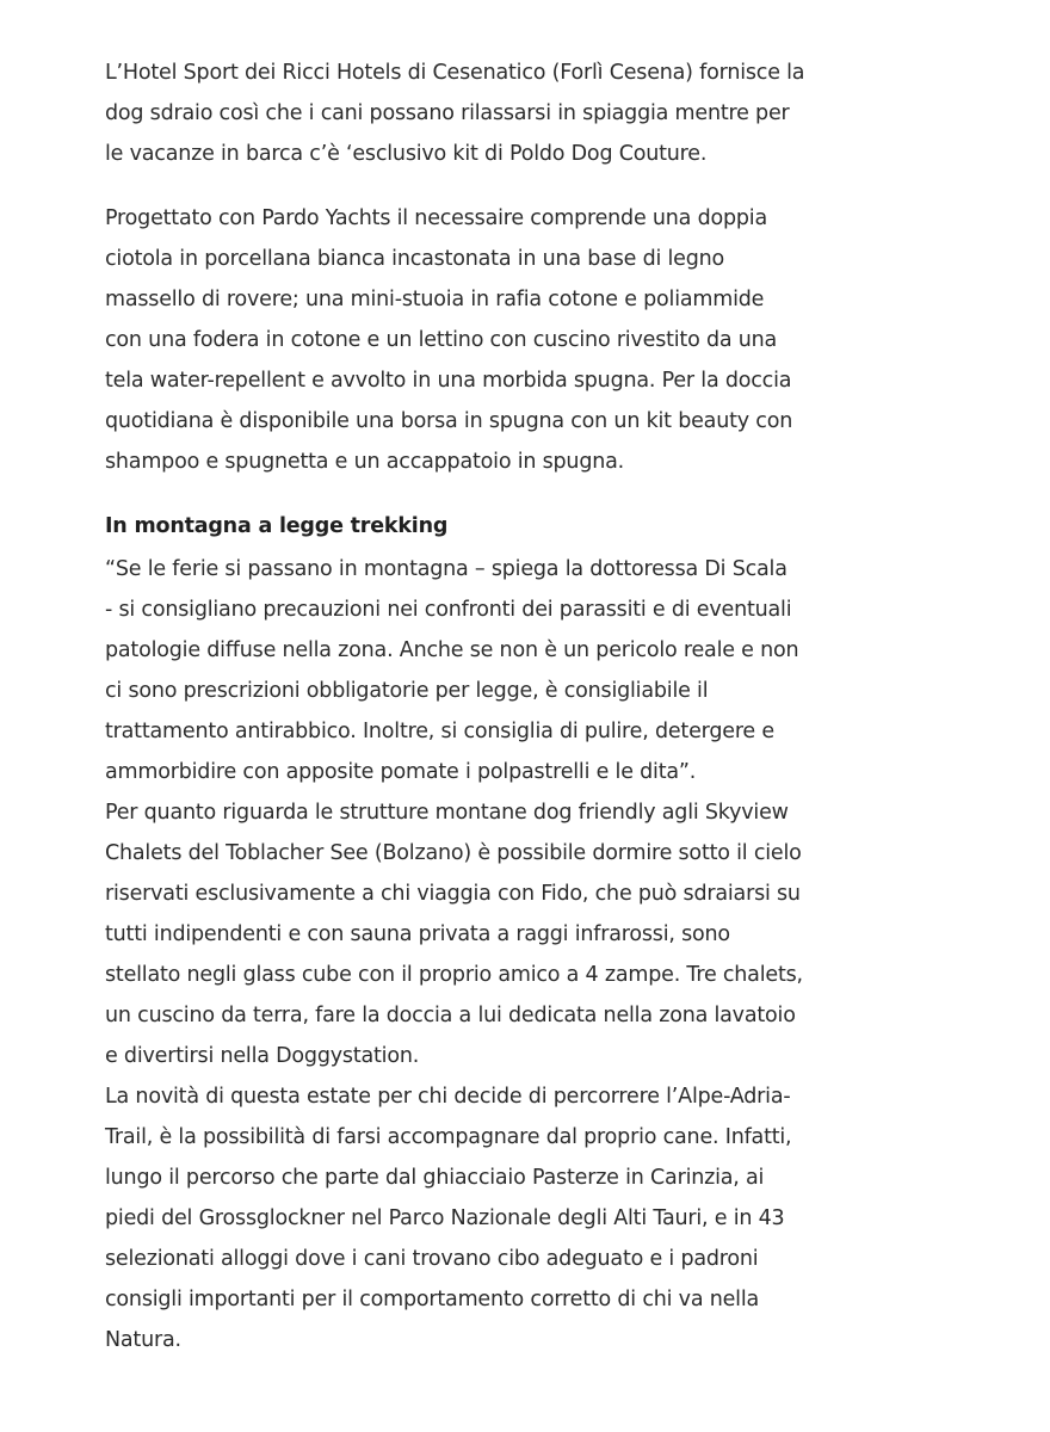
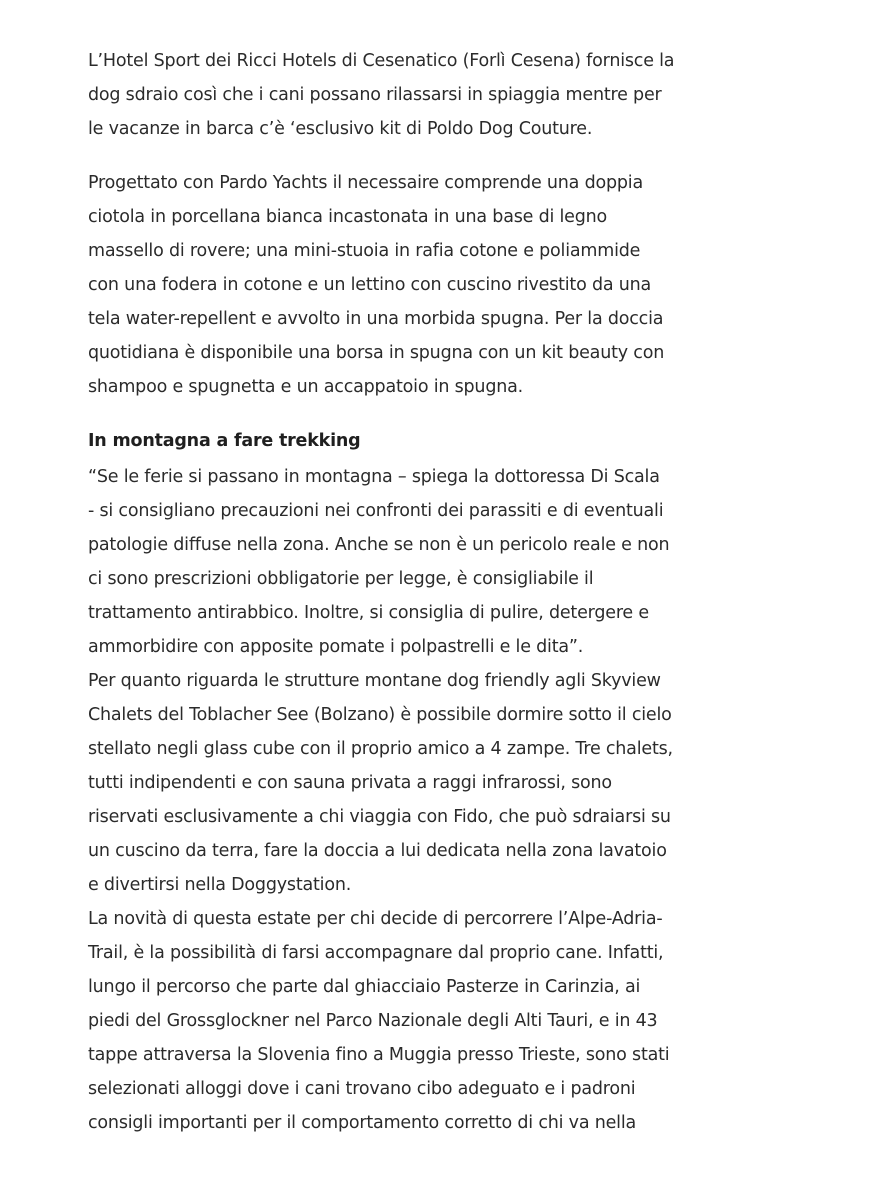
  L’Hotel Sport dei Ricci Hotels di Cesenatico (Forlì Cesena) fornisce la
  dog sdraio così che i cani possano rilassarsi in spiaggia mentre per
  le vacanze in barca c’è ‘esclusivo kit di Poldo Dog Couture.
  Progettato con Pardo Yachts il necessaire comprende una doppia
  ciotola in porcellana bianca incastonata in una base di legno
  massello di rovere; una mini-stuoia in rafia cotone e poliammide
  con una fodera in cotone e un lettino con cuscino rivestito da una
  tela water-repellent e avvolto in una morbida spugna. Per la doccia
  quotidiana è disponibile una borsa in spugna con un kit beauty con
  shampoo e spugnetta e un accappatoio in spugna.
- In montagna a legge trekking
+ In montagna a fare trekking
  “Se le ferie si passano in montagna – spiega la dottoressa Di Scala
  - si consigliano precauzioni nei confronti dei parassiti e di eventuali
  patologie diffuse nella zona. Anche se non è un pericolo reale e non
  ci sono prescrizioni obbligatorie per legge, è consigliabile il
  trattamento antirabbico. Inoltre, si consiglia di pulire, detergere e
  ammorbidire con apposite pomate i polpastrelli e le dita”.
  Per quanto riguarda le strutture montane dog friendly agli Skyview
  Chalets del Toblacher See (Bolzano) è possibile dormire sotto il cielo
- riservati esclusivamente a chi viaggia con Fido, che può sdraiarsi su
+ stellato negli glass cube con il proprio amico a 4 zampe. Tre chalets,
  tutti indipendenti e con sauna privata a raggi infrarossi, sono
- stellato negli glass cube con il proprio amico a 4 zampe. Tre chalets,
+ riservati esclusivamente a chi viaggia con Fido, che può sdraiarsi su
  un cuscino da terra, fare la doccia a lui dedicata nella zona lavatoio
  e divertirsi nella Doggystation.
  La novità di questa estate per chi decide di percorrere l’Alpe-Adria-
  Trail, è la possibilità di farsi accompagnare dal proprio cane. Infatti,
  lungo il percorso che parte dal ghiacciaio Pasterze in Carinzia, ai
  piedi del Grossglockner nel Parco Nazionale degli Alti Tauri, e in 43
+ tappe attraversa la Slovenia fino a Muggia presso Trieste, sono stati
  selezionati alloggi dove i cani trovano cibo adeguato e i padroni
  consigli importanti per il comportamento corretto di chi va nella
- Natura.
